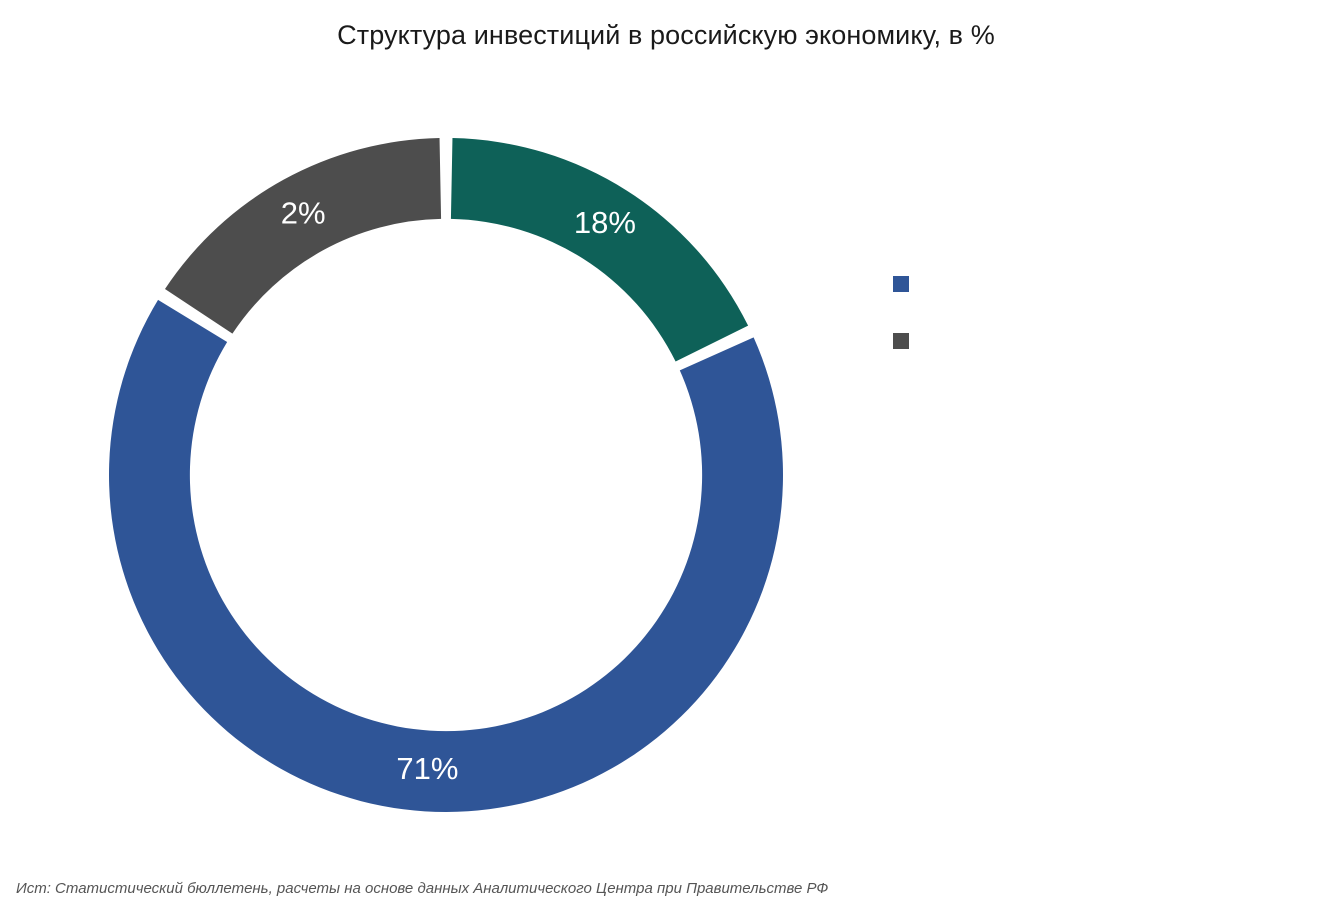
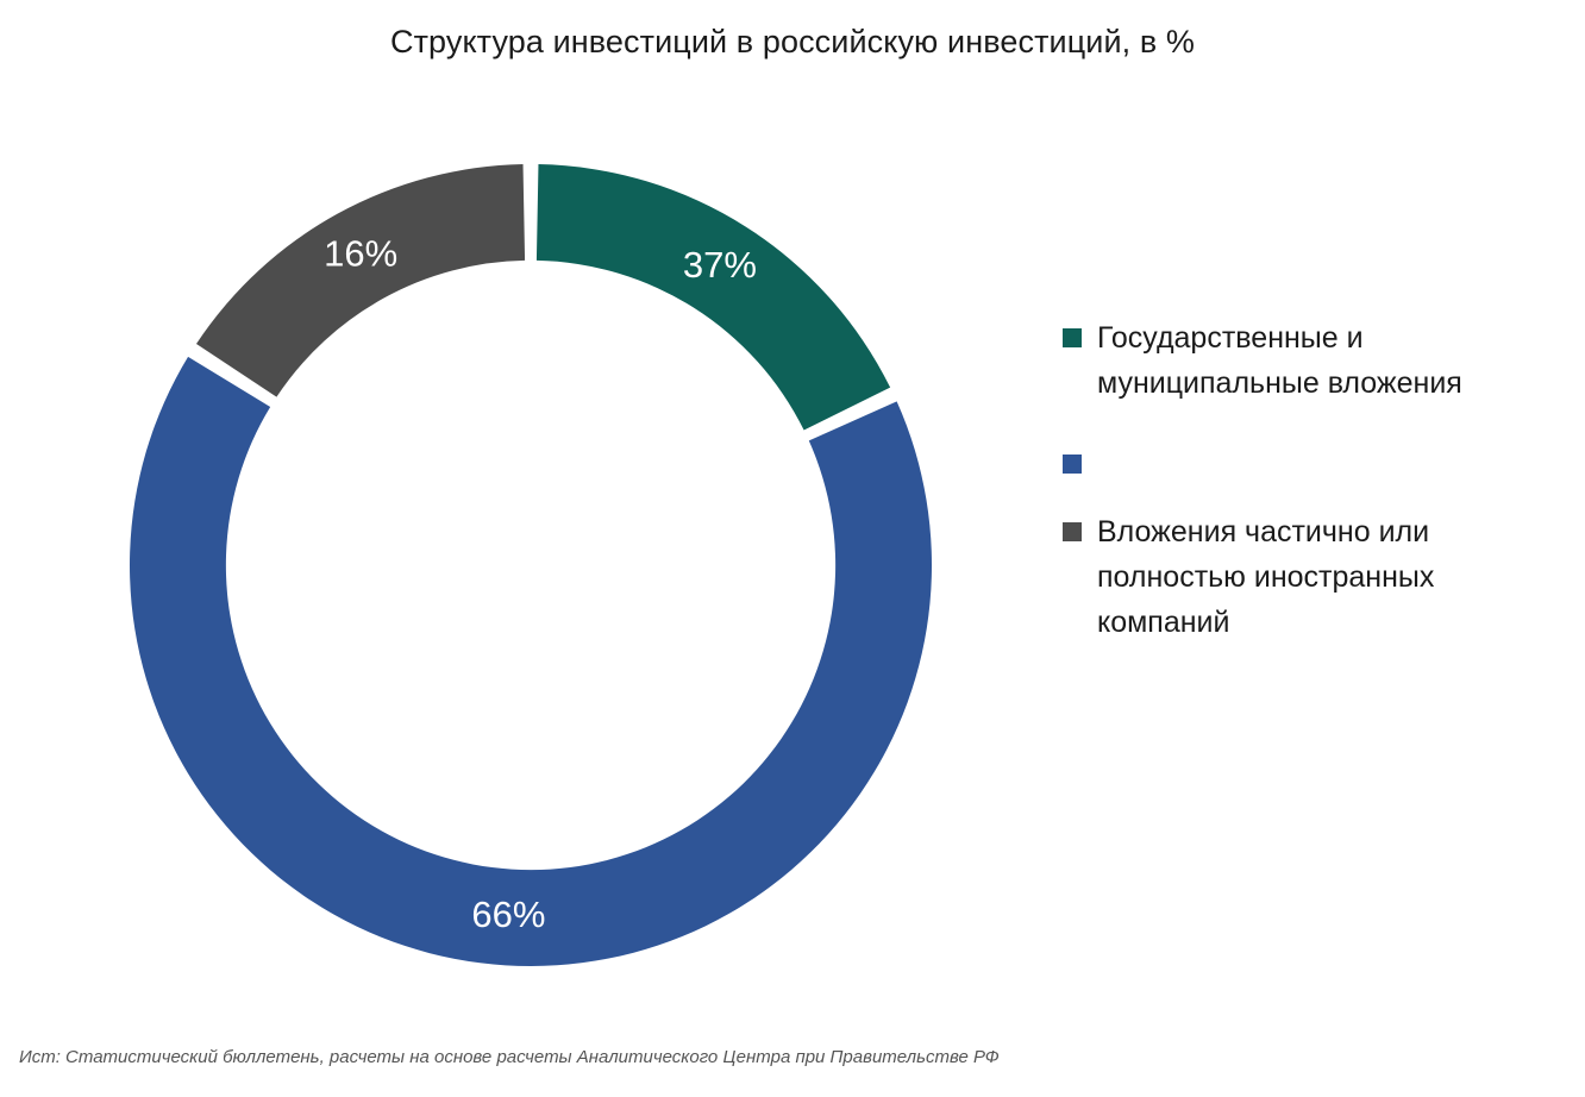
- Структура инвестиций в российскую экономику, в %
+ Структура инвестиций в российскую инвестиций, в %
- 18%
+ 37%
- 71%
+ 66%
- 2%
+ 16%
+ Государственные и
+ муниципальные вложения
+ Вложения частично или
+ полностью иностранных
+ компаний
- Ист: Статистический бюллетень, расчеты на основе данных Аналитического Центра при Правительстве РФ
+ Ист: Статистический бюллетень, расчеты на основе расчеты Аналитического Центра при Правительстве РФ
